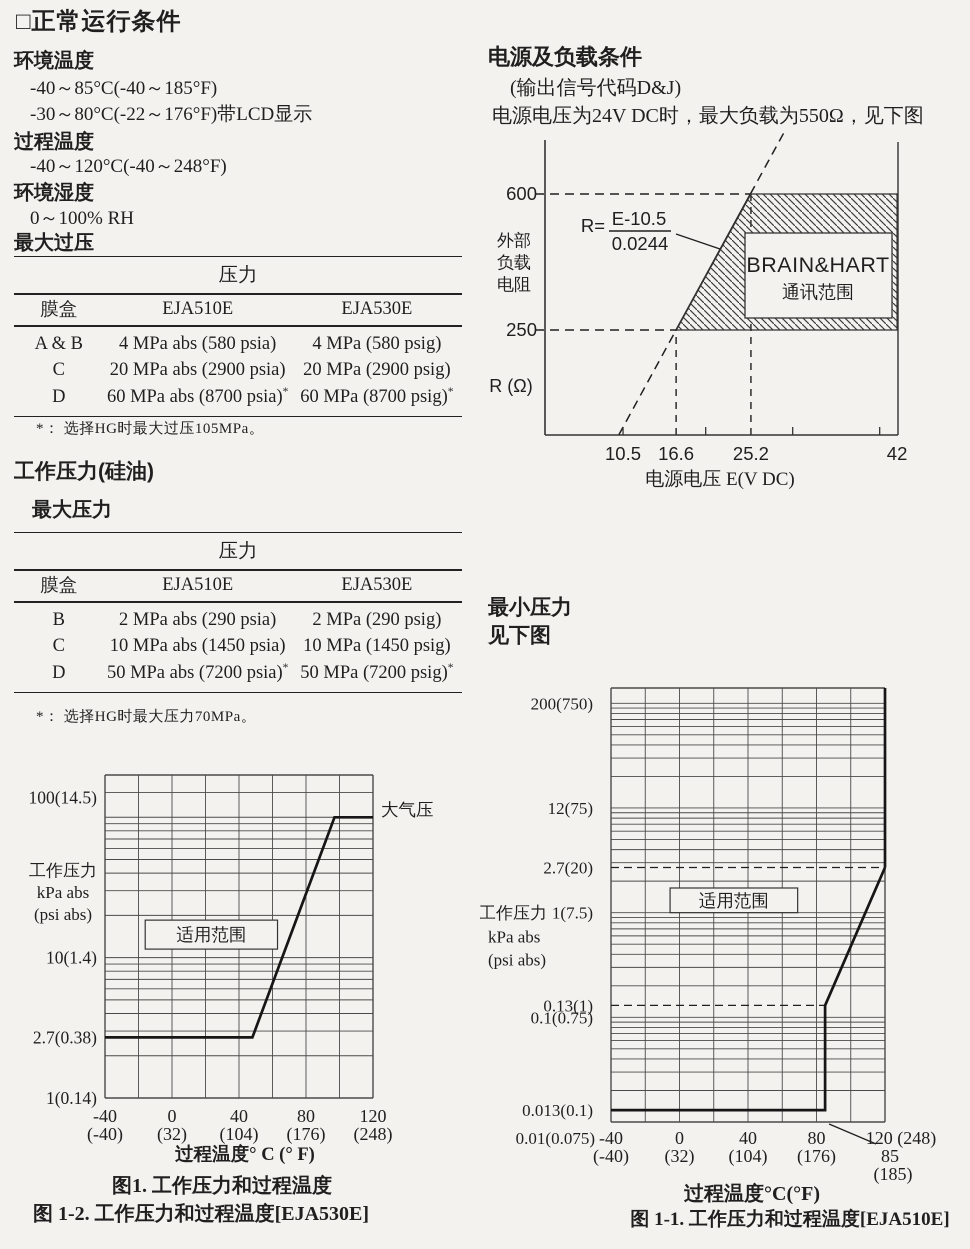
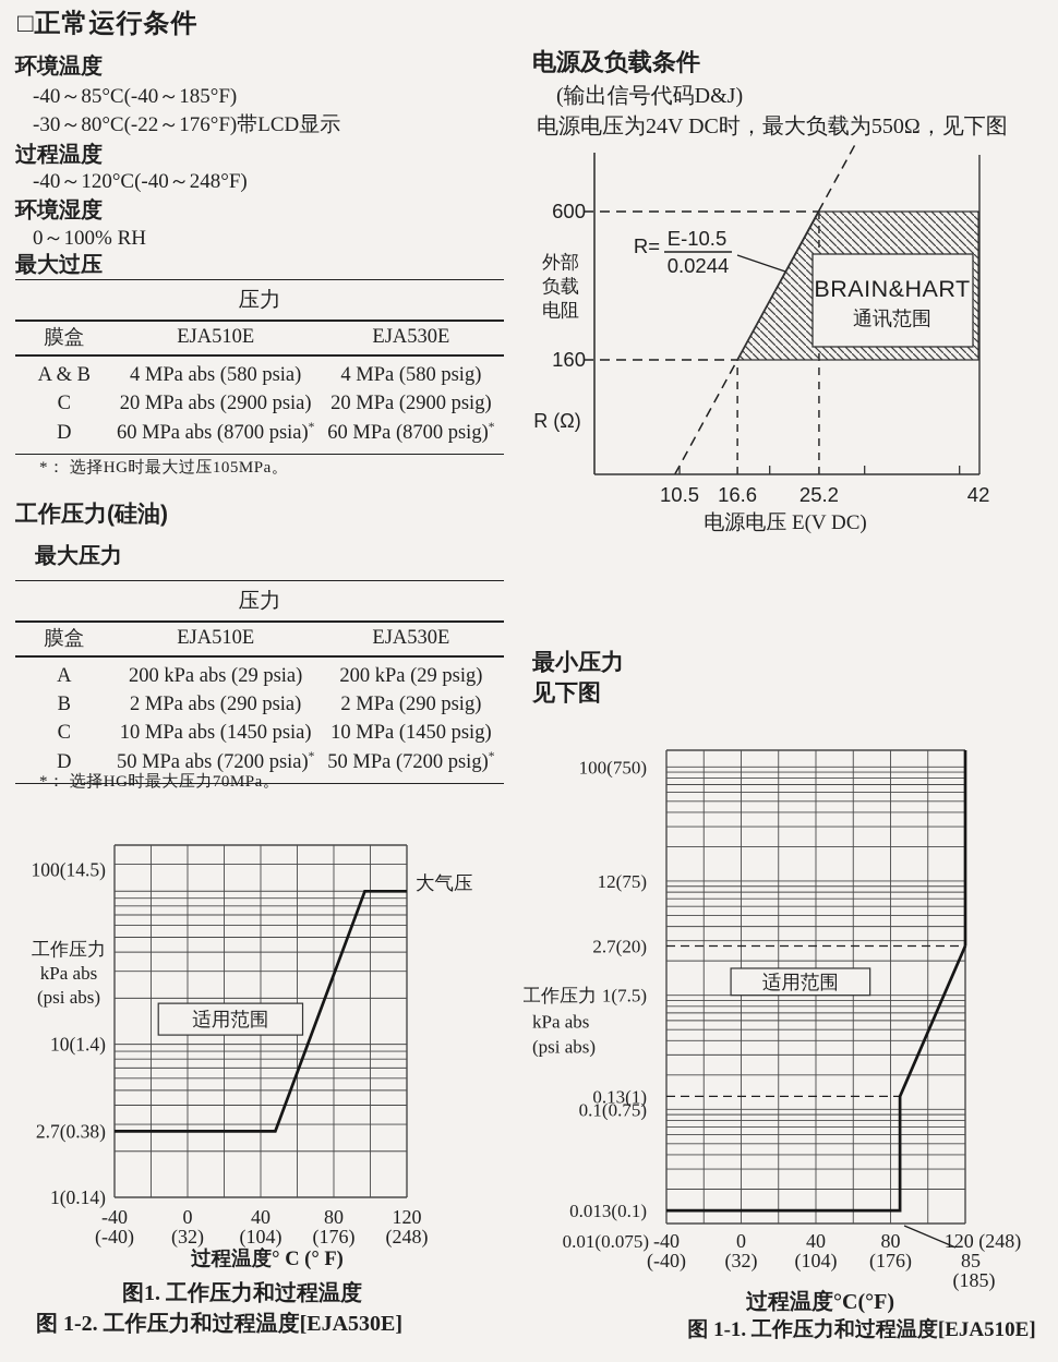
  □正常运行条件
  环境温度
  -40～85°C(-40～185°F)
  -30～80°C(-22～176°F)带LCD显示
  过程温度
  -40～120°C(-40～248°F)
  环境湿度
  0～100% RH
  最大过压
  压力
  膜盒	EJA510E	EJA530E
  A & B	4 MPa abs (580 psia)	4 MPa (580 psig)
  C	20 MPa abs (2900 psia)	20 MPa (2900 psig)
  D	60 MPa abs (8700 psia)*	60 MPa (8700 psig)*
  *： 选择HG时最大过压105MPa。
  工作压力(硅油)
  最大压力
  压力
  膜盒	EJA510E	EJA530E
+ A	200 kPa abs (29 psia)	200 kPa (29 psig)
  B	2 MPa abs (290 psia)	2 MPa (290 psig)
  C	10 MPa abs (1450 psia)	10 MPa (1450 psig)
  D	50 MPa abs (7200 psia)*	50 MPa (7200 psig)*
  *： 选择HG时最大压力70MPa。
  适用范围
  大气压
  100(14.5)
  10(1.4)
  2.7(0.38)
  1(0.14)
  工作压力
  kPa abs
  (psi abs)
  -40
  (-40)
  0
  (32)
  40
  (104)
  80
  (176)
  120
  (248)
  过程温度° C (° F)
  图1. 工作压力和过程温度
  图 1-2. 工作压力和过程温度[EJA530E]
  电源及负载条件
  (输出信号代码D&J)
  电源电压为24V DC时，最大负载为550Ω，见下图
  BRAIN&HART
  通讯范围
  R=
  E-10.5
  0.0244
  600
- 250
+ 160
  外部
  负载
  电阻
  R (Ω)
  10.5
  16.6
  25.2
  42
  电源电压 E(V DC)
  最小压力
  见下图
  适用范围
- 200(750)
+ 100(750)
  12(75)
  2.7(20)
  1(7.5)
  0.13(1)
  0.1(0.75)
  0.013(0.1)
  工作压力
  kPa abs
  (psi abs)
  0.01(0.075)
  -40
  (-40)
  0
  (32)
  40
  (104)
  80
  (176)
  120 (248)
  85
  (185)
  过程温度°C(°F)
  图 1-1. 工作压力和过程温度[EJA510E]
